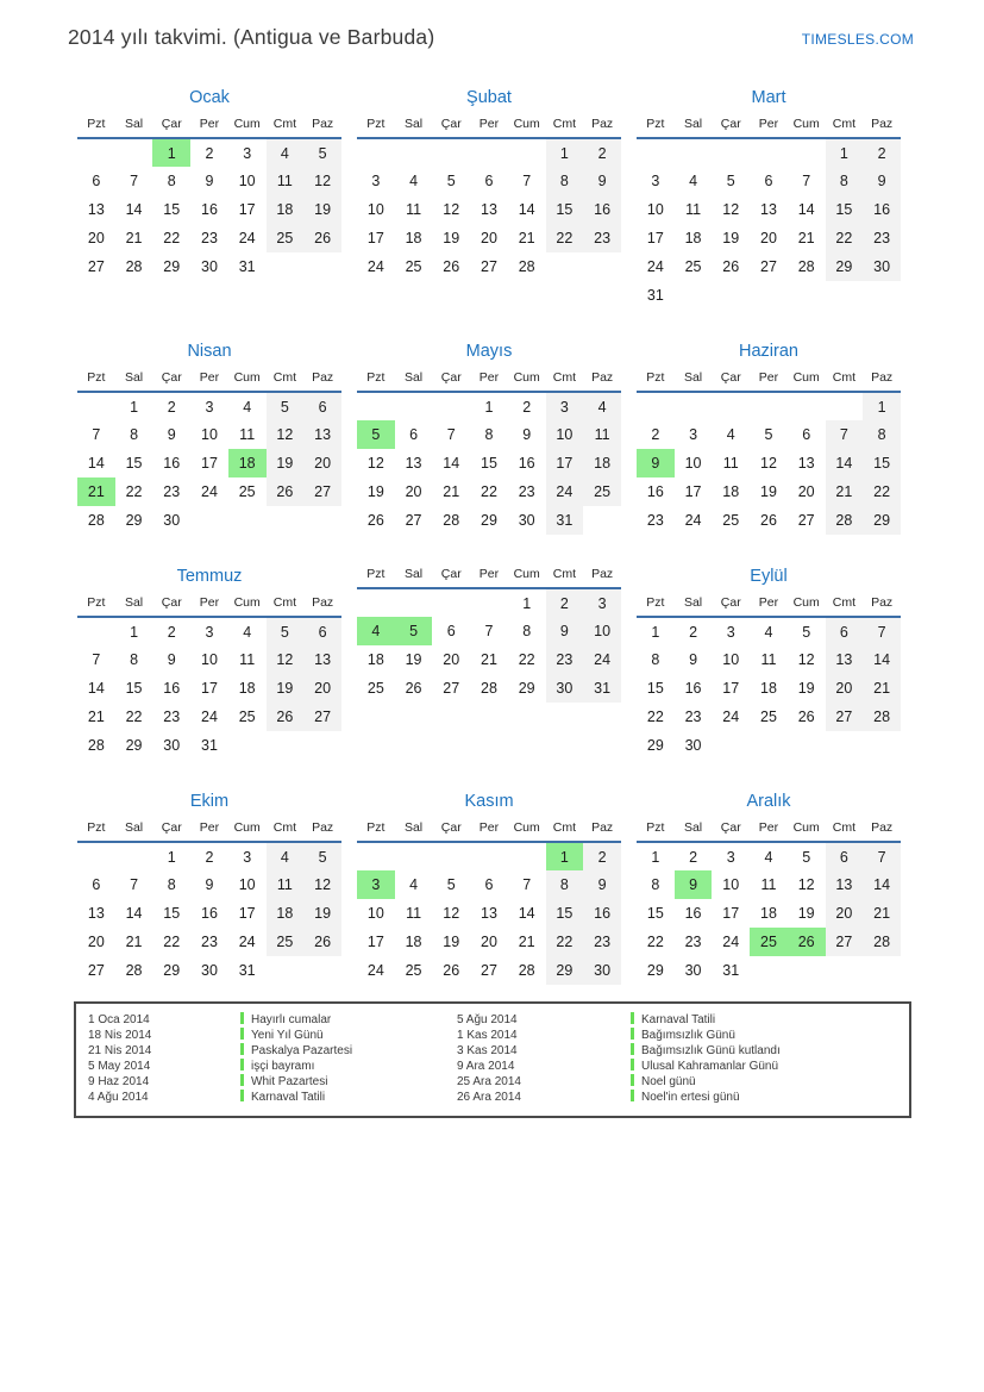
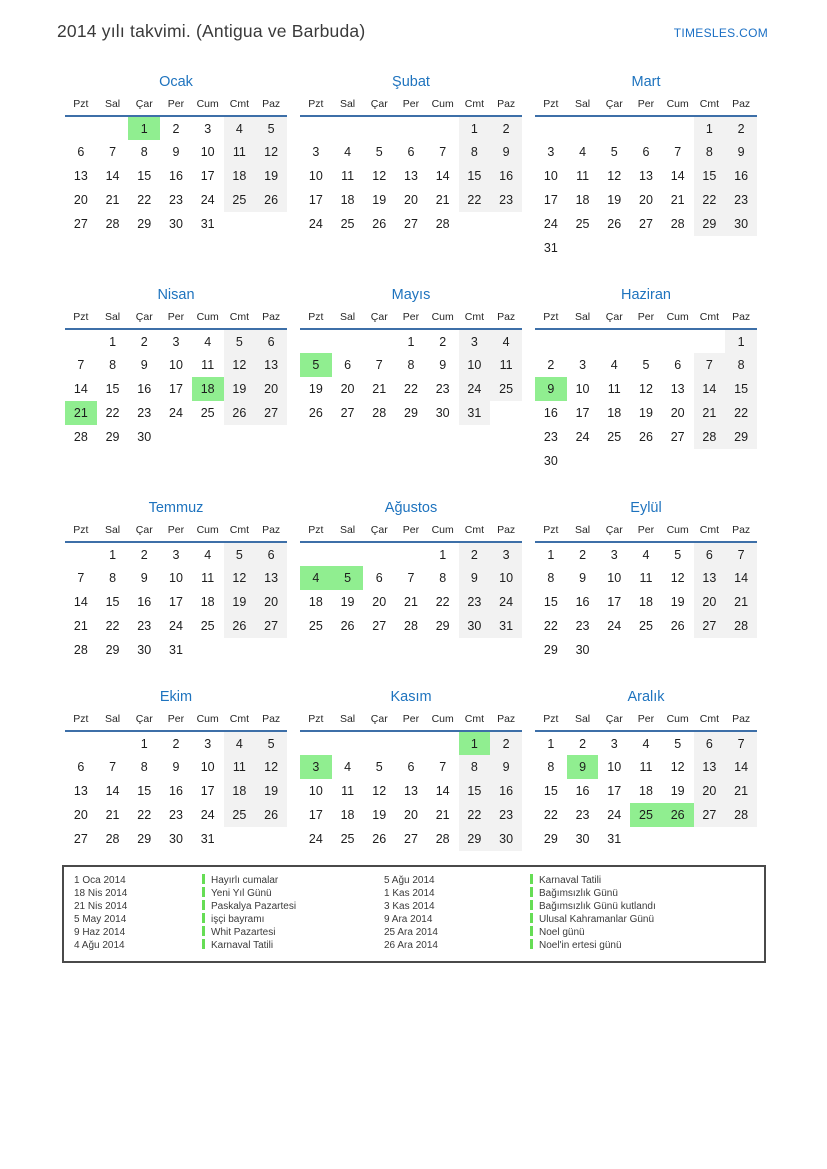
  2014 yılı takvimi. (Antigua ve Barbuda)
  TIMESLES.COM
  Ocak
  Pzt	Sal	Çar	Per	Cum	Cmt	Paz
  		1	2	3	4	5
  6	7	8	9	10	11	12
  13	14	15	16	17	18	19
  20	21	22	23	24	25	26
  27	28	29	30	31
  Şubat
  Pzt	Sal	Çar	Per	Cum	Cmt	Paz
  					1	2
  3	4	5	6	7	8	9
  10	11	12	13	14	15	16
  17	18	19	20	21	22	23
  24	25	26	27	28
  Mart
  Pzt	Sal	Çar	Per	Cum	Cmt	Paz
  					1	2
  3	4	5	6	7	8	9
  10	11	12	13	14	15	16
  17	18	19	20	21	22	23
  24	25	26	27	28	29	30
  31
  Nisan
  Pzt	Sal	Çar	Per	Cum	Cmt	Paz
  	1	2	3	4	5	6
  7	8	9	10	11	12	13
  14	15	16	17	18	19	20
  21	22	23	24	25	26	27
  28	29	30
  Mayıs
  Pzt	Sal	Çar	Per	Cum	Cmt	Paz
  			1	2	3	4
  5	6	7	8	9	10	11
- 12	13	14	15	16	17	18
  19	20	21	22	23	24	25
  26	27	28	29	30	31
  Haziran
  Pzt	Sal	Çar	Per	Cum	Cmt	Paz
  						1
  2	3	4	5	6	7	8
  9	10	11	12	13	14	15
  16	17	18	19	20	21	22
  23	24	25	26	27	28	29
+ 30
  Temmuz
  Pzt	Sal	Çar	Per	Cum	Cmt	Paz
  	1	2	3	4	5	6
  7	8	9	10	11	12	13
  14	15	16	17	18	19	20
  21	22	23	24	25	26	27
  28	29	30	31
+ Ağustos
  Pzt	Sal	Çar	Per	Cum	Cmt	Paz
  				1	2	3
  4	5	6	7	8	9	10
  18	19	20	21	22	23	24
  25	26	27	28	29	30	31
  Eylül
  Pzt	Sal	Çar	Per	Cum	Cmt	Paz
  1	2	3	4	5	6	7
  8	9	10	11	12	13	14
  15	16	17	18	19	20	21
  22	23	24	25	26	27	28
  29	30
  Ekim
  Pzt	Sal	Çar	Per	Cum	Cmt	Paz
  		1	2	3	4	5
  6	7	8	9	10	11	12
  13	14	15	16	17	18	19
  20	21	22	23	24	25	26
  27	28	29	30	31
  Kasım
  Pzt	Sal	Çar	Per	Cum	Cmt	Paz
  					1	2
  3	4	5	6	7	8	9
  10	11	12	13	14	15	16
  17	18	19	20	21	22	23
  24	25	26	27	28	29	30
  Aralık
  Pzt	Sal	Çar	Per	Cum	Cmt	Paz
  1	2	3	4	5	6	7
  8	9	10	11	12	13	14
  15	16	17	18	19	20	21
  22	23	24	25	26	27	28
  29	30	31
  1 Oca 2014
  Hayırlı cumalar
  5 Ağu 2014
  Karnaval Tatili
  18 Nis 2014
  Yeni Yıl Günü
  1 Kas 2014
  Bağımsızlık Günü
  21 Nis 2014
  Paskalya Pazartesi
  3 Kas 2014
  Bağımsızlık Günü kutlandı
  5 May 2014
  işçi bayramı
  9 Ara 2014
  Ulusal Kahramanlar Günü
  9 Haz 2014
  Whit Pazartesi
  25 Ara 2014
  Noel günü
  4 Ağu 2014
  Karnaval Tatili
  26 Ara 2014
  Noel'in ertesi günü
